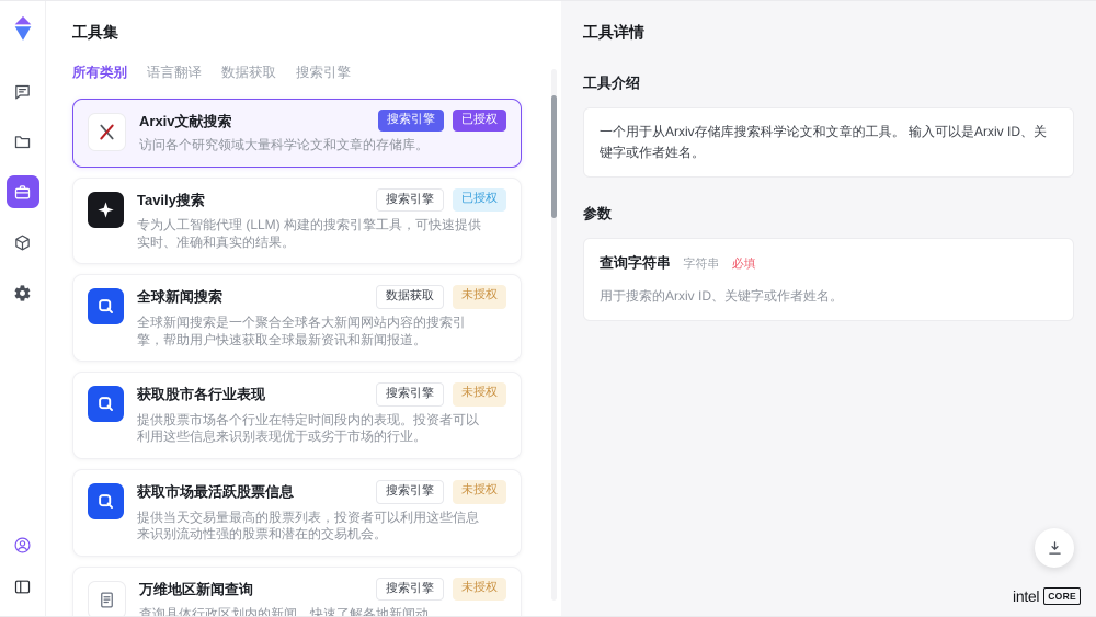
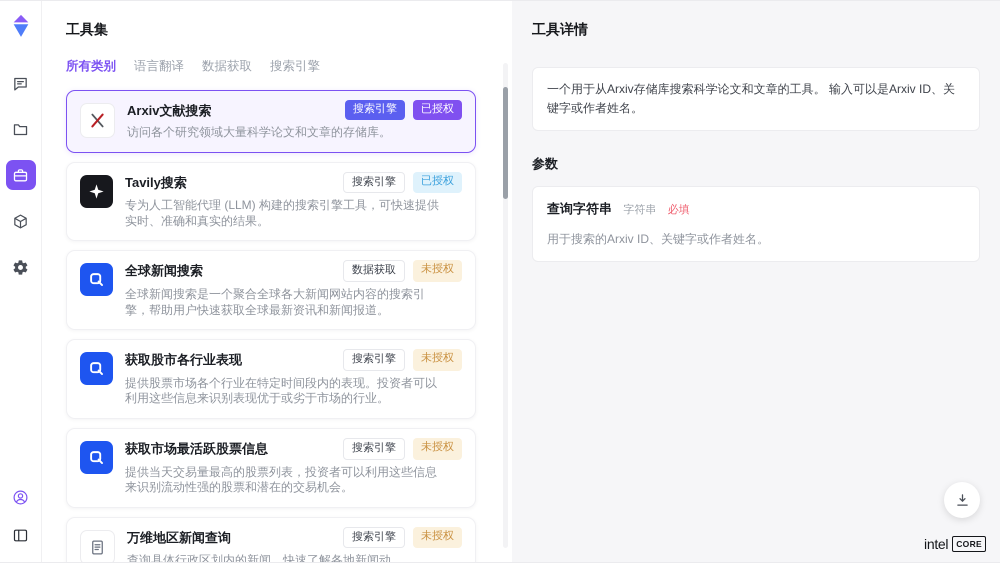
  工具集
  所有类别
  语言翻译
  数据获取
  搜索引擎
  Arxiv文献搜索
  搜索引擎
  已授权
  访问各个研究领域大量科学论文和文章的存储库。
  Tavily搜索
  搜索引擎
  已授权
  专为人工智能代理 (LLM) 构建的搜索引擎工具，可快速提供实时、准确和真实的结果。
  全球新闻搜索
  数据获取
  未授权
  全球新闻搜索是一个聚合全球各大新闻网站内容的搜索引擎，帮助用户快速获取全球最新资讯和新闻报道。
  获取股市各行业表现
  搜索引擎
  未授权
  提供股票市场各个行业在特定时间段内的表现。投资者可以利用这些信息来识别表现优于或劣于市场的行业。
  获取市场最活跃股票信息
  搜索引擎
  未授权
  提供当天交易量最高的股票列表，投资者可以利用这些信息来识别流动性强的股票和潜在的交易机会。
  万维地区新闻查询
  搜索引擎
  未授权
  查询具体行政区划内的新闻，快速了解各地新闻动
  工具详情
- 工具介绍
  一个用于从Arxiv存储库搜索科学论文和文章的工具。 输入可以是Arxiv ID、关键字或作者姓名。
  参数
  查询字符串 字符串 必填
  用于搜索的Arxiv ID、关键字或作者姓名。
  intel
  CORE
